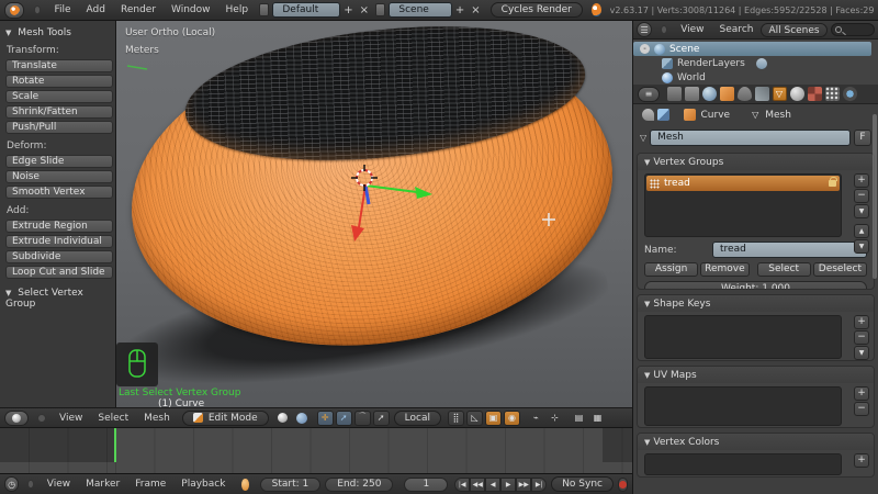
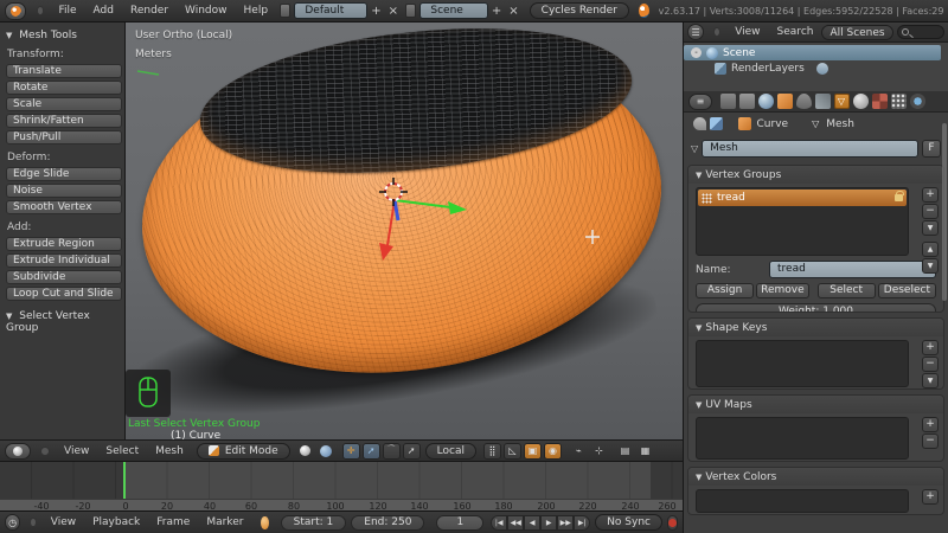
  File
  Add
  Render
  Window
  Help
  Default
  +
  ×
  Scene
  +
  ×
  Cycles Render
  v2.63.17 | Verts:3008/11264 | Edges:5952/22528 | Faces:29
  ▼ Mesh Tools
  Transform:
  Translate
  Rotate
  Scale
  Shrink/Fatten
  Push/Pull
  Deform:
  Edge Slide
  Noise
  Smooth Vertex
  Add:
  Extrude Region
  Extrude Individual
  Subdivide
  Loop Cut and Slide
  ▼ Select Vertex Group
  User Ortho (Local)
  Meters
  Last Select Vertex Group
  (1) Curve
  View
  Select
  Mesh
  Edit Mode
  ✛
  ➚
  ⌒
  ➚
  Local
  ⣿
  ◺
  ▣
  ◉
  ⌁
  ⊹
  ▤
  ▦
+ -40
+ -20
+ 0
+ 20
+ 40
+ 60
+ 80
+ 100
+ 120
+ 140
+ 160
+ 180
+ 200
+ 220
+ 240
+ 260
  ◷
  View
- Marker
+ Playback
  Frame
- Playback
+ Marker
  Start: 1
  End: 250
  1
  No Sync
  ☰
  View
  Search
  All Scenes
  -
  Scene
  RenderLayers
- World
  ≡
  ▽
  Curve
  ▽
  Mesh
  ▽
  Mesh
  F
  ▼
  Vertex Groups
  tread
  +
  −
  Name:
  tread
  Assign
  Remove
  Select
  Deselect
  ▼
  Shape Keys
  +
  −
  ▼
  UV Maps
  +
  −
  ▼
  Vertex Colors
  +
